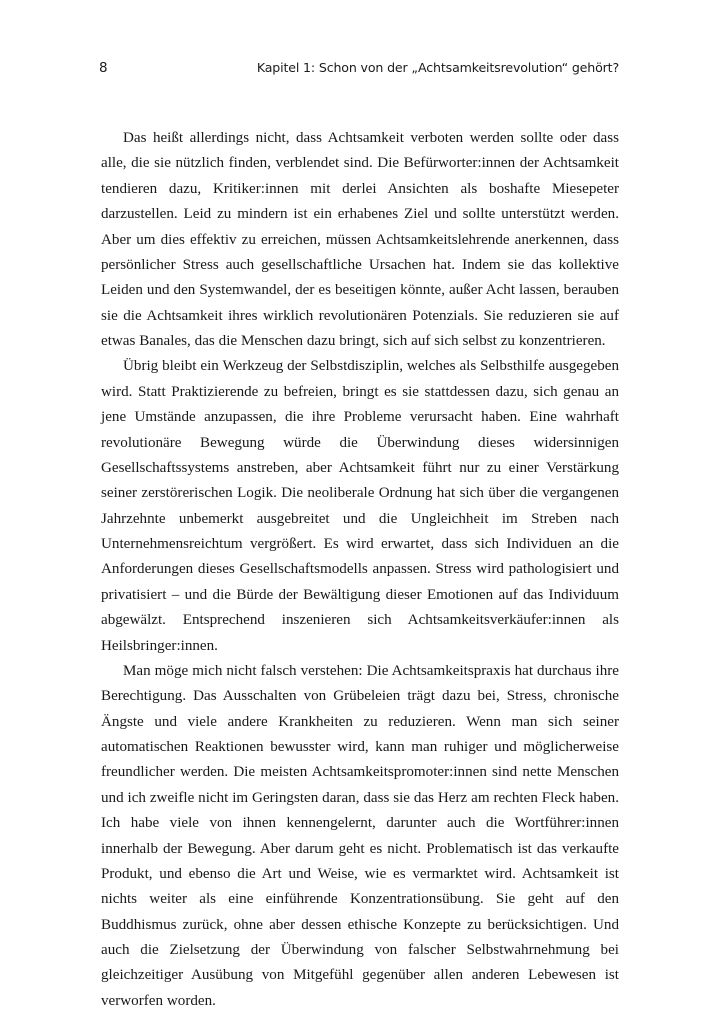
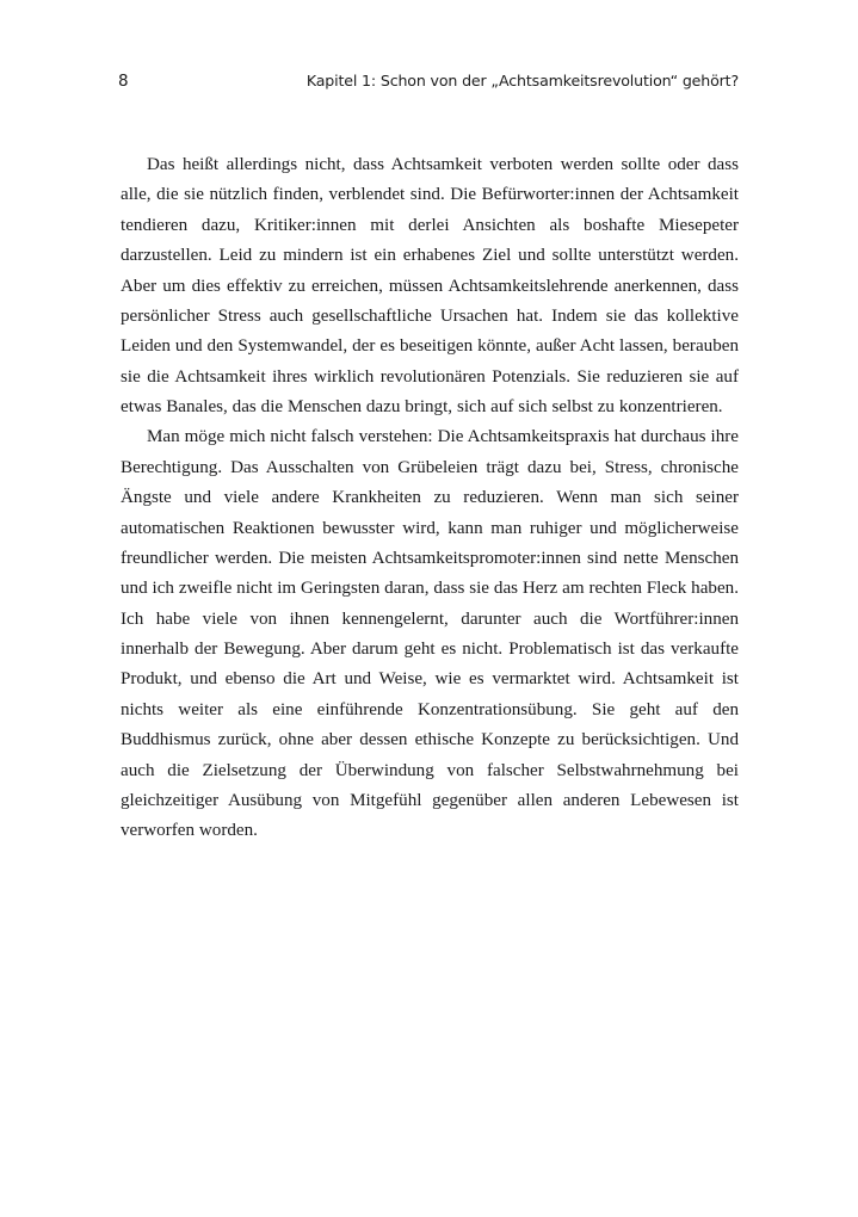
  8
  Kapitel 1: Schon von der „Achtsamkeitsrevolution“ gehört?
  Das heißt allerdings nicht, dass Achtsamkeit verboten werden sollte oder dass alle, die sie nützlich finden, verblendet sind. Die Befürworter:innen der Achtsamkeit tendieren dazu, Kritiker:innen mit derlei Ansichten als boshafte Miesepeter darzustellen. Leid zu mindern ist ein erhabenes Ziel und sollte unterstützt werden. Aber um dies effektiv zu erreichen, müssen Achtsamkeitslehrende anerkennen, dass persönlicher Stress auch gesellschaftliche Ursachen hat. Indem sie das kollektive Leiden und den Systemwandel, der es beseitigen könnte, außer Acht lassen, berauben sie die Achtsamkeit ihres wirklich revolutionären Potenzials. Sie reduzieren sie auf etwas Banales, das die Menschen dazu bringt, sich auf sich selbst zu konzentrieren.
- Übrig bleibt ein Werkzeug der Selbstdisziplin, welches als Selbsthilfe ausgegeben wird. Statt Praktizierende zu befreien, bringt es sie stattdessen dazu, sich genau an jene Umstände anzupassen, die ihre Probleme verursacht haben. Eine wahrhaft revolutionäre Bewegung würde die Überwindung dieses widersinnigen Gesellschaftssystems anstreben, aber Achtsamkeit führt nur zu einer Verstärkung seiner zerstörerischen Logik. Die neoliberale Ordnung hat sich über die vergangenen Jahrzehnte unbemerkt ausgebreitet und die Ungleichheit im Streben nach Unternehmensreichtum vergrößert. Es wird erwartet, dass sich Individuen an die Anforderungen dieses Gesellschaftsmodells anpassen. Stress wird pathologisiert und privatisiert – und die Bürde der Bewältigung dieser Emotionen auf das Individuum abgewälzt. Entsprechend inszenieren sich Achtsamkeitsverkäufer:innen als Heilsbringer:innen.
  Man möge mich nicht falsch verstehen: Die Achtsamkeitspraxis hat durchaus ihre Berechtigung. Das Ausschalten von Grübeleien trägt dazu bei, Stress, chronische Ängste und viele andere Krankheiten zu reduzieren. Wenn man sich seiner automatischen Reaktionen bewusster wird, kann man ruhiger und möglicherweise freundlicher werden. Die meisten Achtsamkeitspromoter:innen sind nette Menschen und ich zweifle nicht im Geringsten daran, dass sie das Herz am rechten Fleck haben. Ich habe viele von ihnen kennengelernt, darunter auch die Wortführer:innen innerhalb der Bewegung. Aber darum geht es nicht. Problematisch ist das verkaufte Produkt, und ebenso die Art und Weise, wie es vermarktet wird. Achtsamkeit ist nichts weiter als eine einführende Konzentrationsübung. Sie geht auf den Buddhismus zurück, ohne aber dessen ethische Konzepte zu berücksichtigen. Und auch die Zielsetzung der Überwindung von falscher Selbstwahrnehmung bei gleichzeitiger Ausübung von Mitgefühl gegenüber allen anderen Lebewesen ist verworfen worden.
